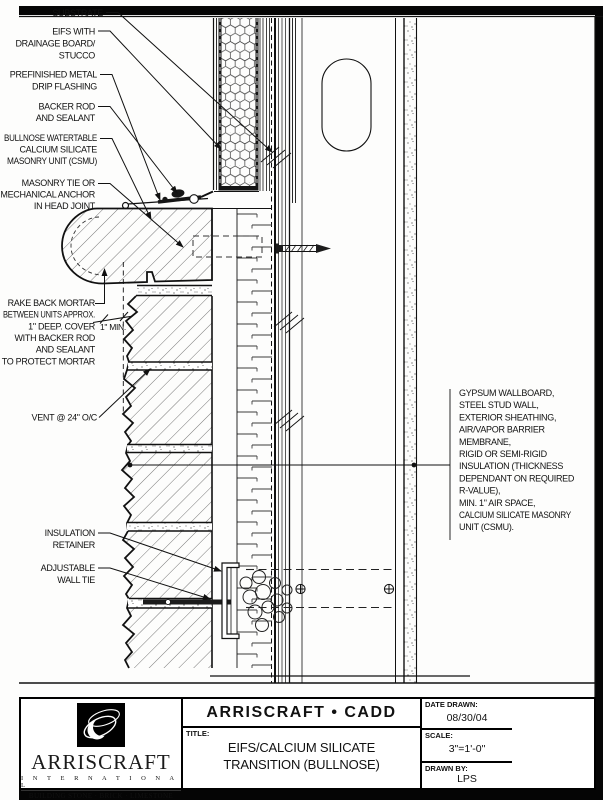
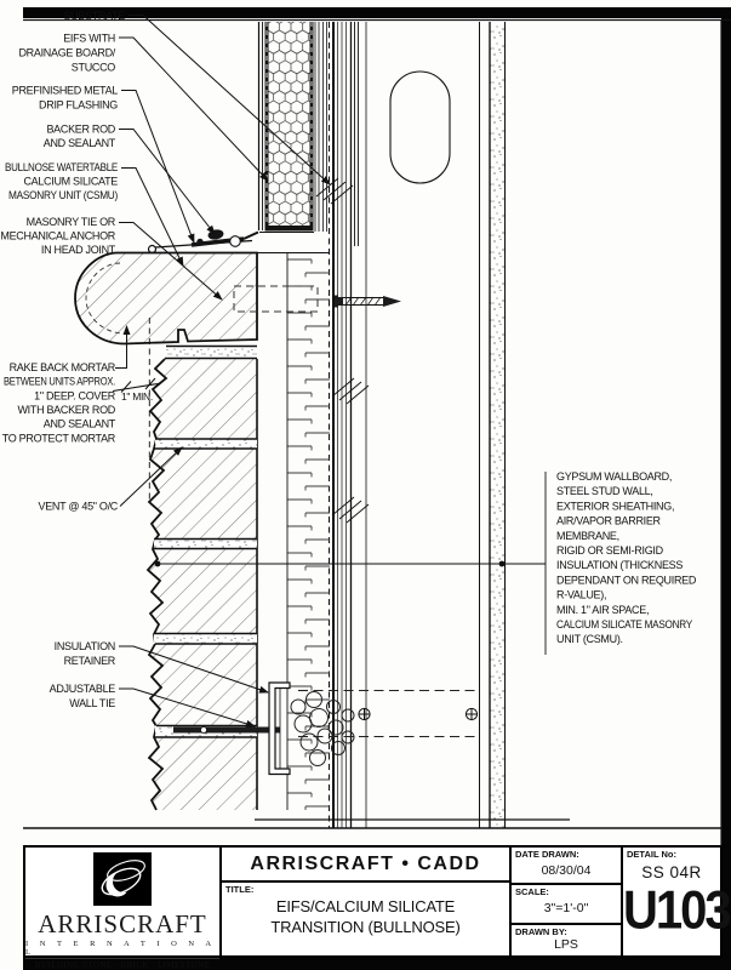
  SUBSTRATE
  EIFS WITH
  DRAINAGE BOARD/
  STUCCO
  PREFINISHED METAL
  DRIP FLASHING
  BACKER ROD
  AND SEALANT
  BULLNOSE WATERTABLE
  CALCIUM SILICATE
  MASONRY UNIT (CSMU)
  MASONRY TIE OR
  MECHANICAL ANCHOR
  IN HEAD JOINT
  RAKE BACK MORTAR
  BETWEEN UNITS APPROX.
  1" DEEP. COVER
  WITH BACKER ROD
  AND SEALANT
  TO PROTECT MORTAR
  1" MIN.
- VENT @ 24" O/C
+ VENT @ 45" O/C
  INSULATION
  RETAINER
  ADJUSTABLE
  WALL TIE
  GYPSUM WALLBOARD,
  STEEL STUD WALL,
  EXTERIOR SHEATHING,
  AIR/VAPOR BARRIER
  MEMBRANE,
  RIGID OR SEMI-RIGID
  INSULATION (THICKNESS
  DEPENDANT ON REQUIRED
  R-VALUE),
  MIN. 1" AIR SPACE,
  CALCIUM SILICATE MASONRY
  UNIT (CSMU).
  ARRISCRAFT
  ARRISCRAFT • CADD
  TITLE:
  EIFS/CALCIUM SILICATE
  TRANSITION (BULLNOSE)
  DATE DRAWN:
  08/30/04
  SCALE:
  3"=1'-0"
  DRAWN BY:
  LPS
+ DETAIL No:
+ SS 04R
+ U103
